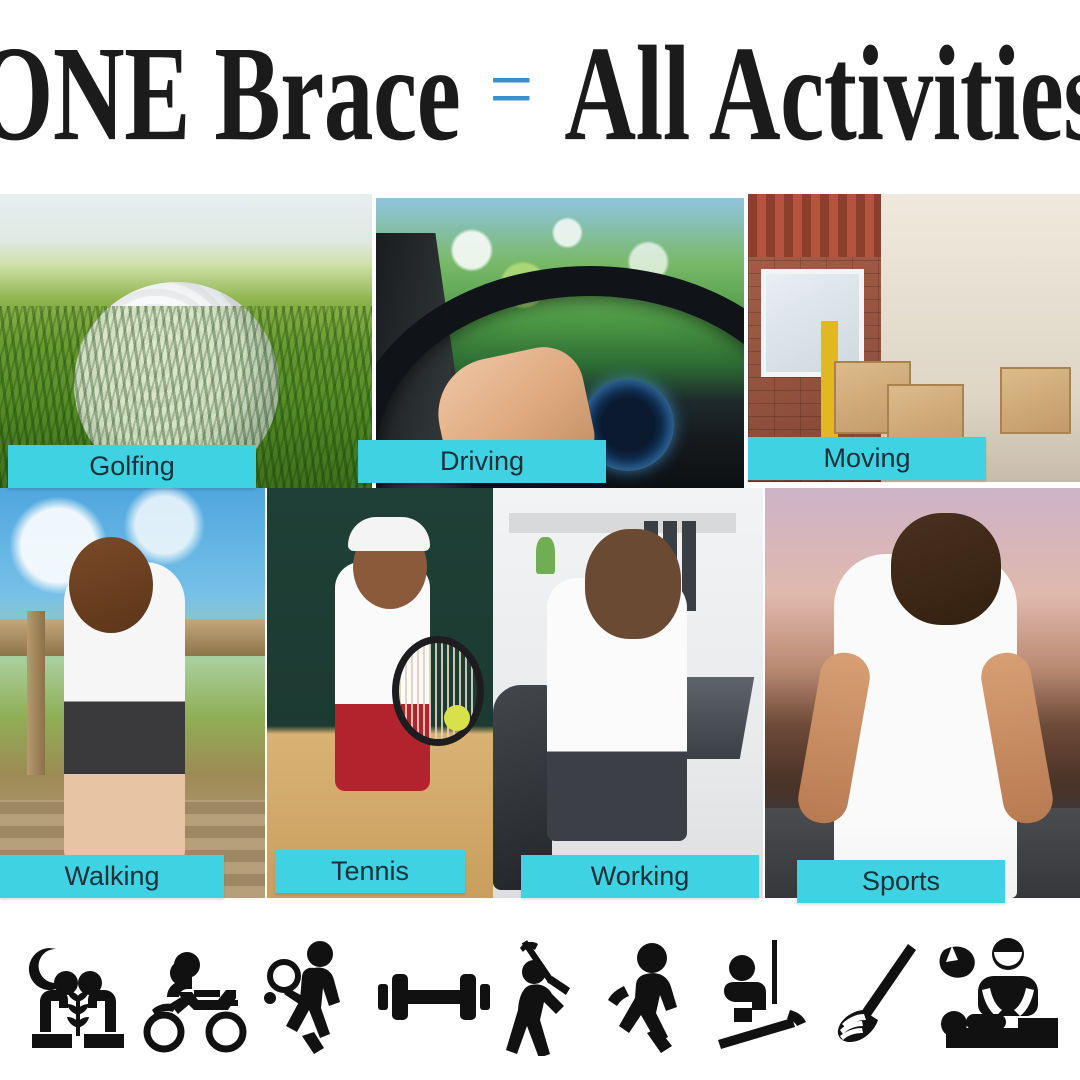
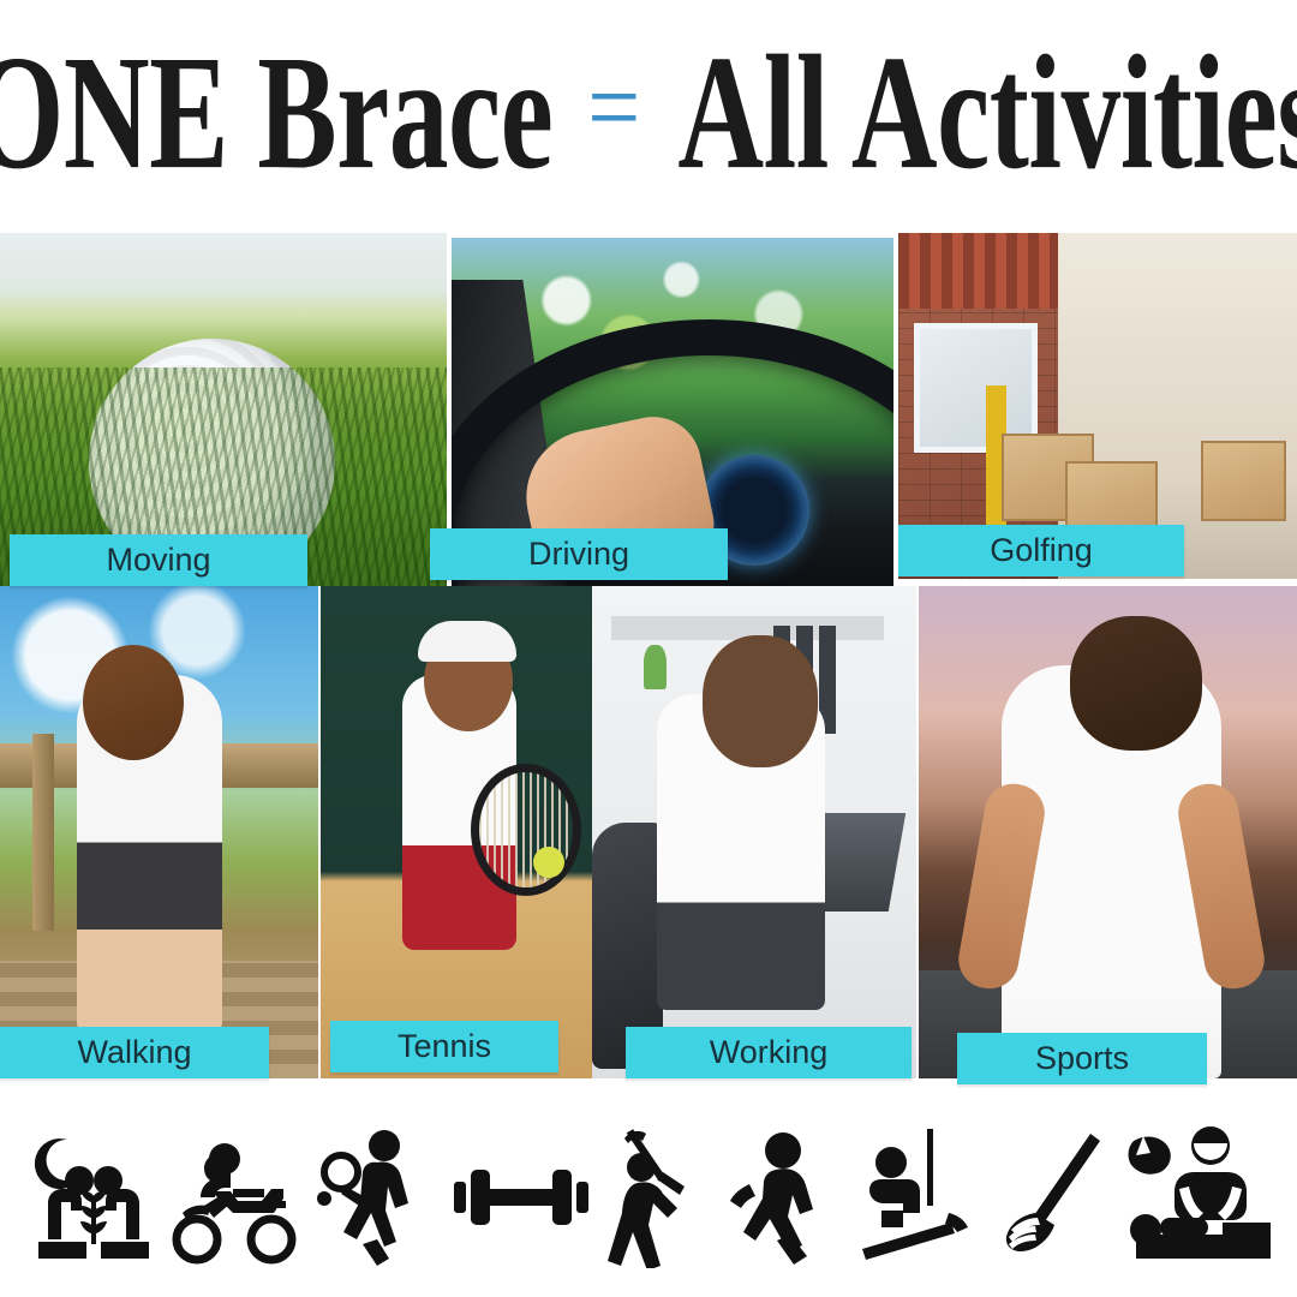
  ONE Brace
  =
  All Activitie
- Golfing
+ Moving
  Driving
- Moving
+ Golfing
  Walking
  Tennis
  Working
  Sports
